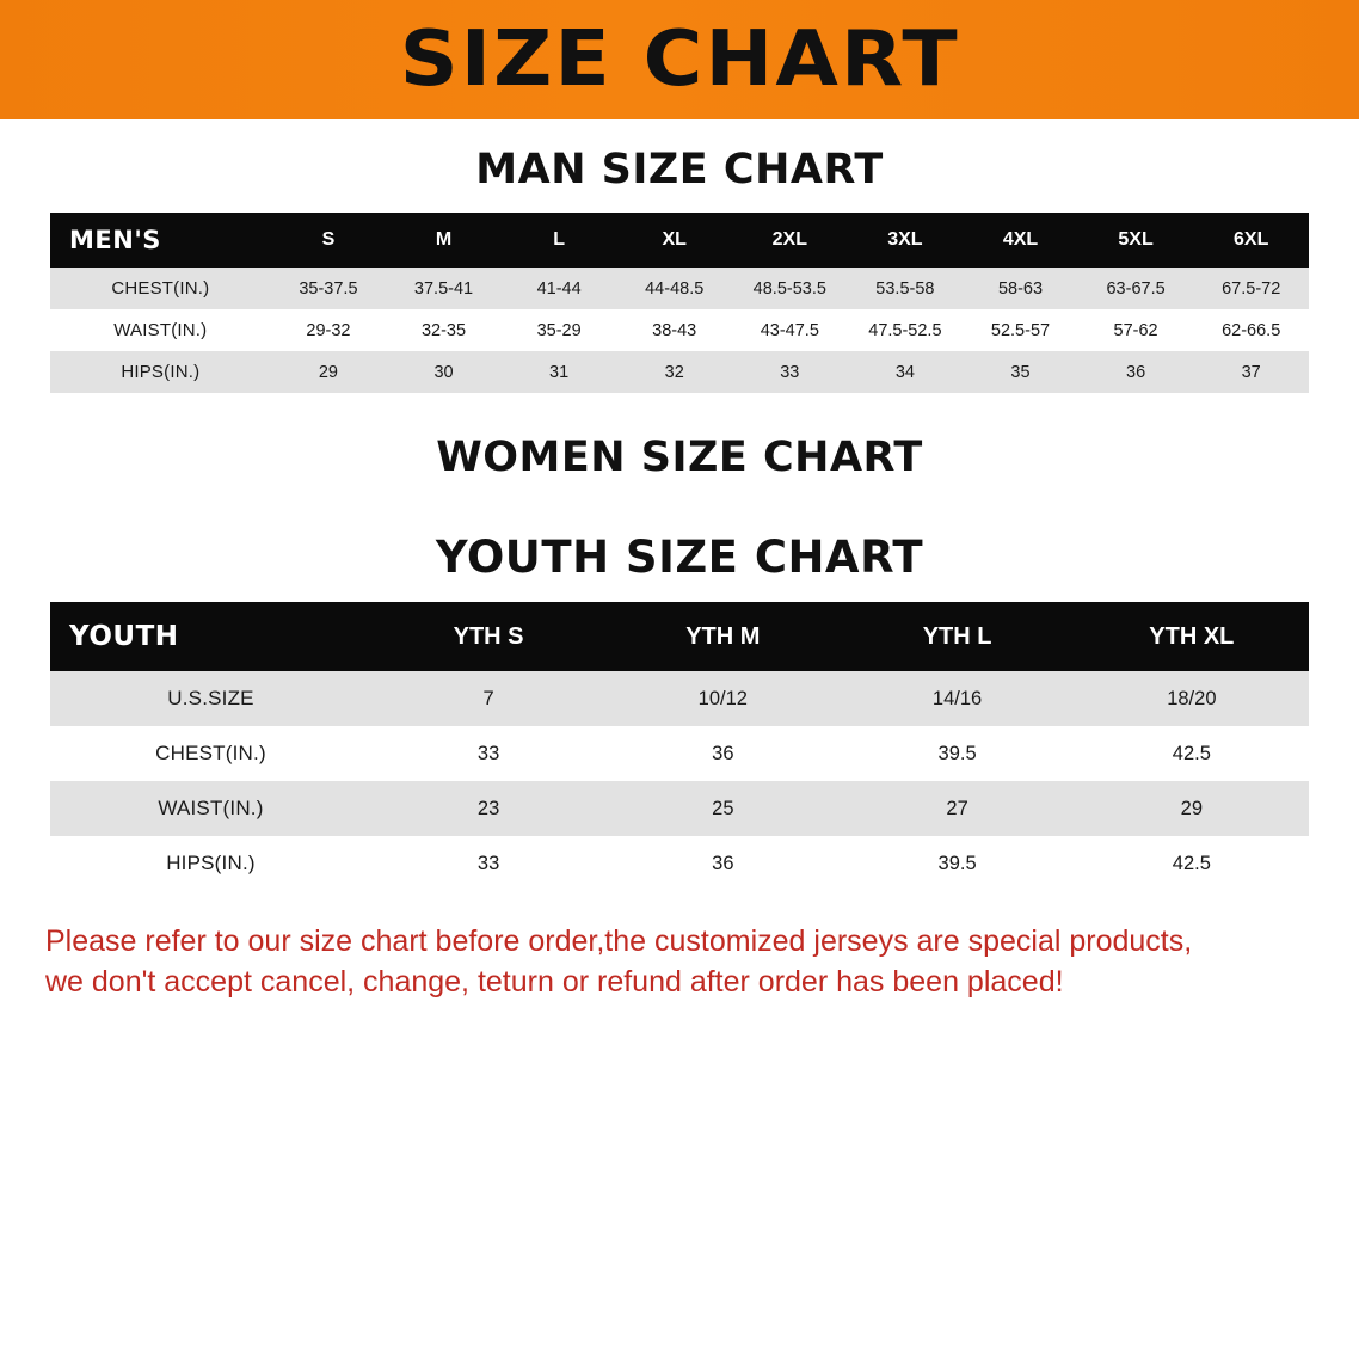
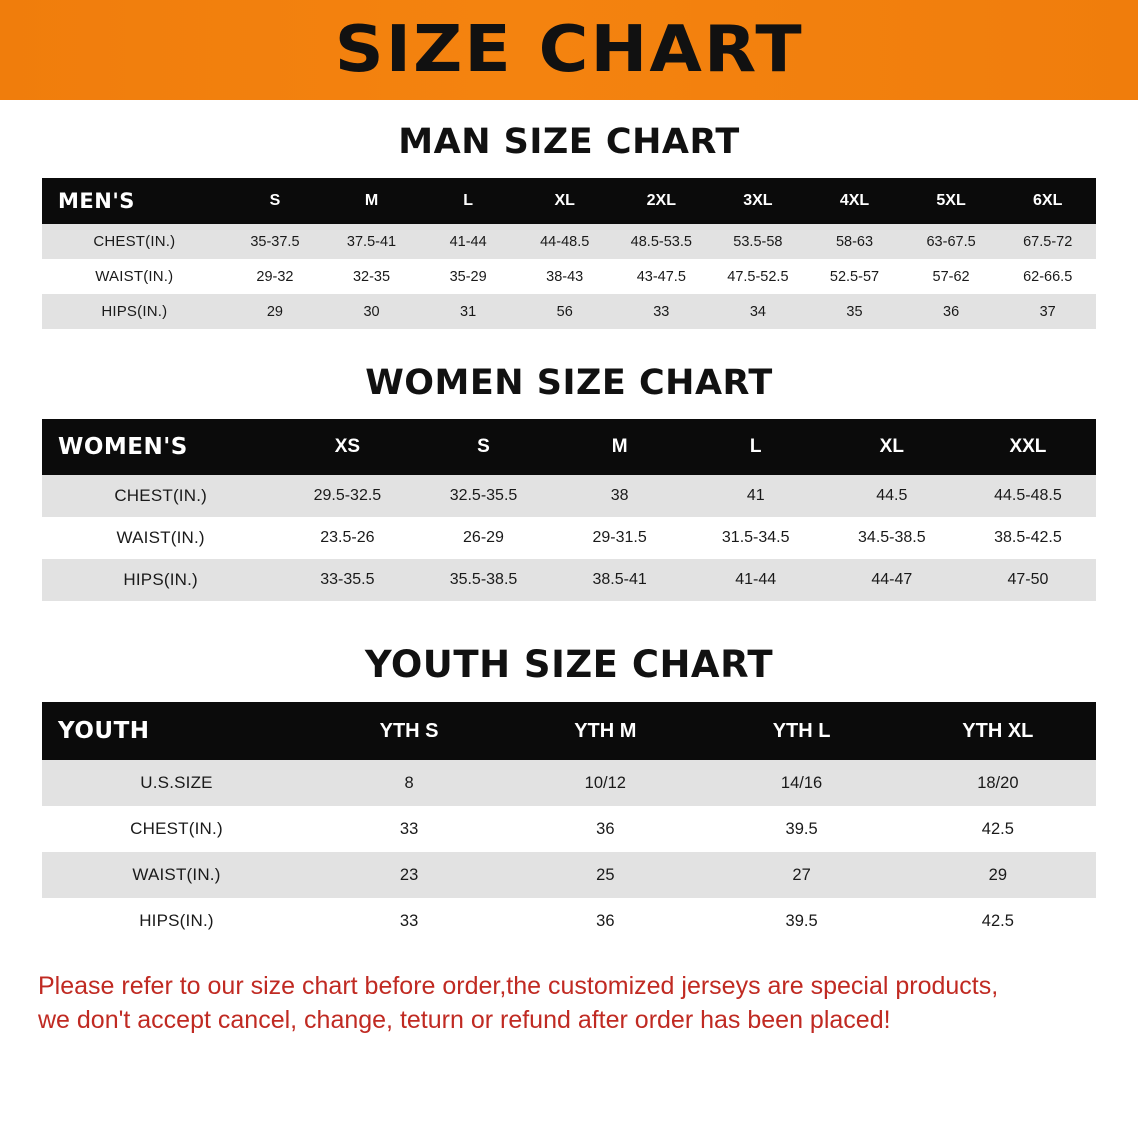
  SIZE CHART
  MAN SIZE CHART
  MEN'S	S	M	L	XL	2XL	3XL	4XL	5XL	6XL
  CHEST(IN.)	35-37.5	37.5-41	41-44	44-48.5	48.5-53.5	53.5-58	58-63	63-67.5	67.5-72
  WAIST(IN.)	29-32	32-35	35-29	38-43	43-47.5	47.5-52.5	52.5-57	57-62	62-66.5
- HIPS(IN.)	29	30	31	32	33	34	35	36	37
+ HIPS(IN.)	29	30	31	56	33	34	35	36	37
  WOMEN SIZE CHART
+ WOMEN'S	XS	S	M	L	XL	XXL
+ CHEST(IN.)	29.5-32.5	32.5-35.5	38	41	44.5	44.5-48.5
+ WAIST(IN.)	23.5-26	26-29	29-31.5	31.5-34.5	34.5-38.5	38.5-42.5
+ HIPS(IN.)	33-35.5	35.5-38.5	38.5-41	41-44	44-47	47-50
  YOUTH SIZE CHART
  YOUTH	YTH S	YTH M	YTH L	YTH XL
- U.S.SIZE	7	10/12	14/16	18/20
+ U.S.SIZE	8	10/12	14/16	18/20
  CHEST(IN.)	33	36	39.5	42.5
  WAIST(IN.)	23	25	27	29
  HIPS(IN.)	33	36	39.5	42.5
  Please refer to our size chart before order,the customized jerseys are special products,
  we don't accept cancel, change, teturn or refund after order has been placed!
